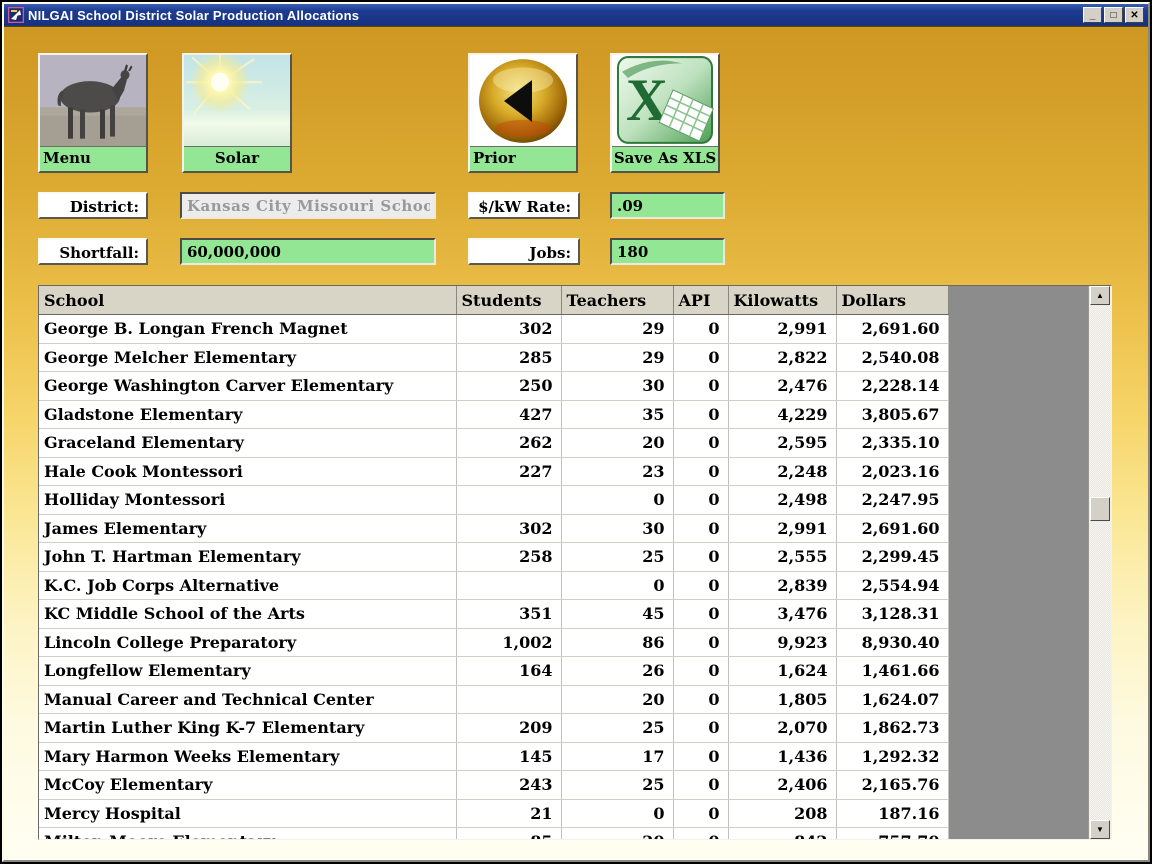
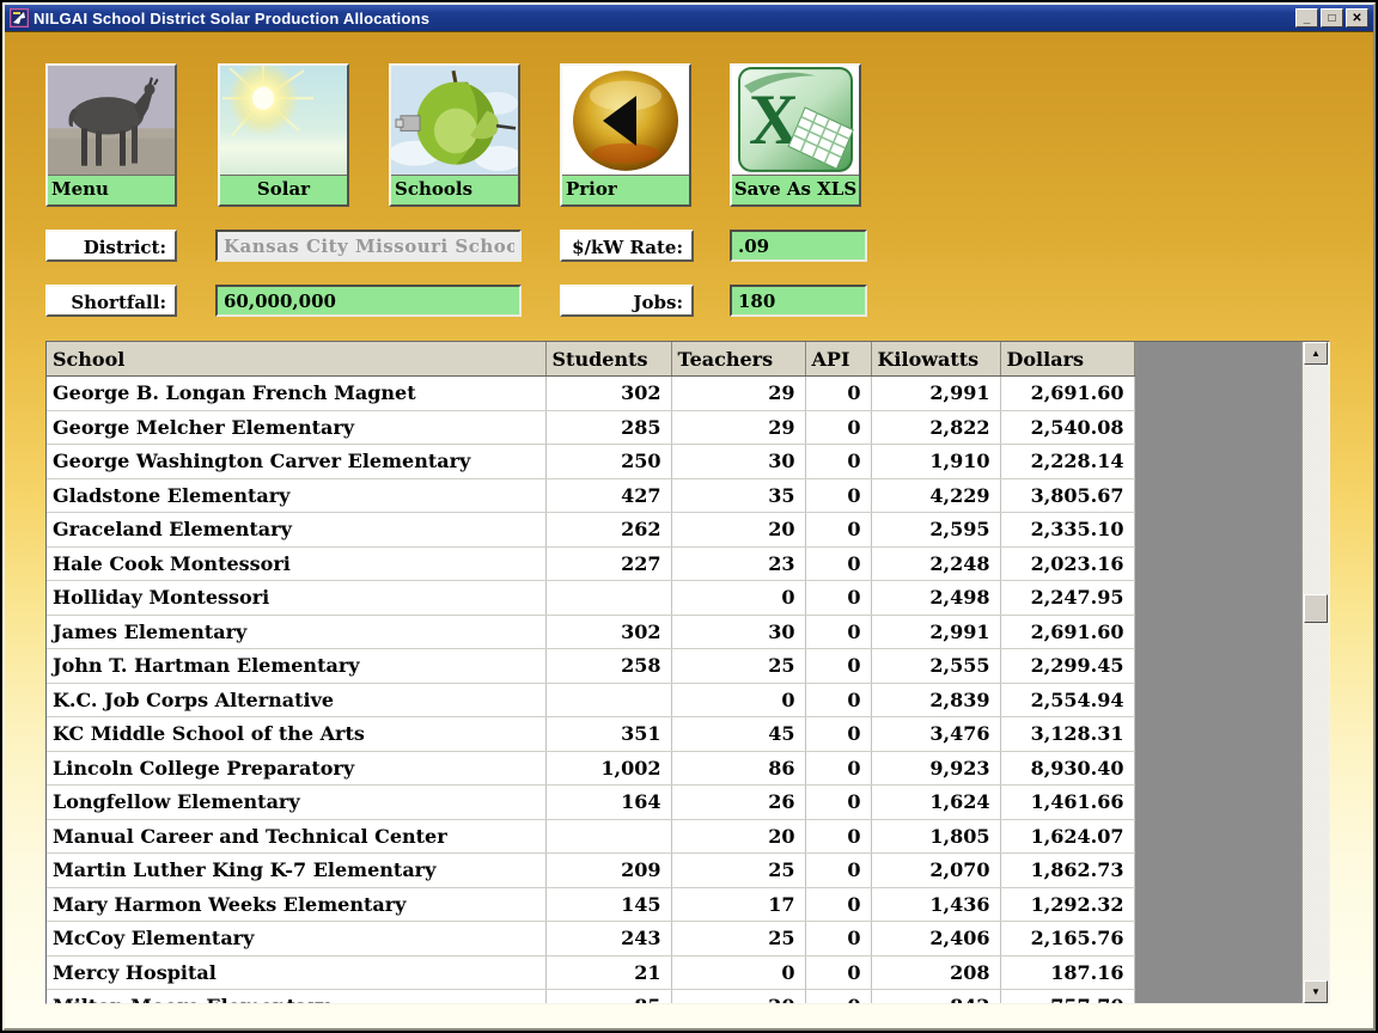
  NILGAI School District Solar Production Allocations
  _
  □
  ✕
  Menu
  Solar
+ Schools
  Prior
  X
  Save As XLS
  District:
  Kansas City Missouri Schoo
  $/kW Rate:
  .09
  Shortfall:
  60,000,000
  Jobs:
  180
  School	Students	Teachers	API	Kilowatts	Dollars
  George B. Longan French Magnet	302	29	0	2,991	2,691.60
  George Melcher Elementary	285	29	0	2,822	2,540.08
- George Washington Carver Elementary	250	30	0	2,476	2,228.14
+ George Washington Carver Elementary	250	30	0	1,910	2,228.14
  Gladstone Elementary	427	35	0	4,229	3,805.67
  Graceland Elementary	262	20	0	2,595	2,335.10
  Hale Cook Montessori	227	23	0	2,248	2,023.16
  Holliday Montessori		0	0	2,498	2,247.95
  James Elementary	302	30	0	2,991	2,691.60
  John T. Hartman Elementary	258	25	0	2,555	2,299.45
  K.C. Job Corps Alternative		0	0	2,839	2,554.94
  KC Middle School of the Arts	351	45	0	3,476	3,128.31
  Lincoln College Preparatory	1,002	86	0	9,923	8,930.40
  Longfellow Elementary	164	26	0	1,624	1,461.66
  Manual Career and Technical Center		20	0	1,805	1,624.07
  Martin Luther King K-7 Elementary	209	25	0	2,070	1,862.73
  Mary Harmon Weeks Elementary	145	17	0	1,436	1,292.32
  McCoy Elementary	243	25	0	2,406	2,165.76
  Mercy Hospital	21	0	0	208	187.16
  ▲
  ▼
